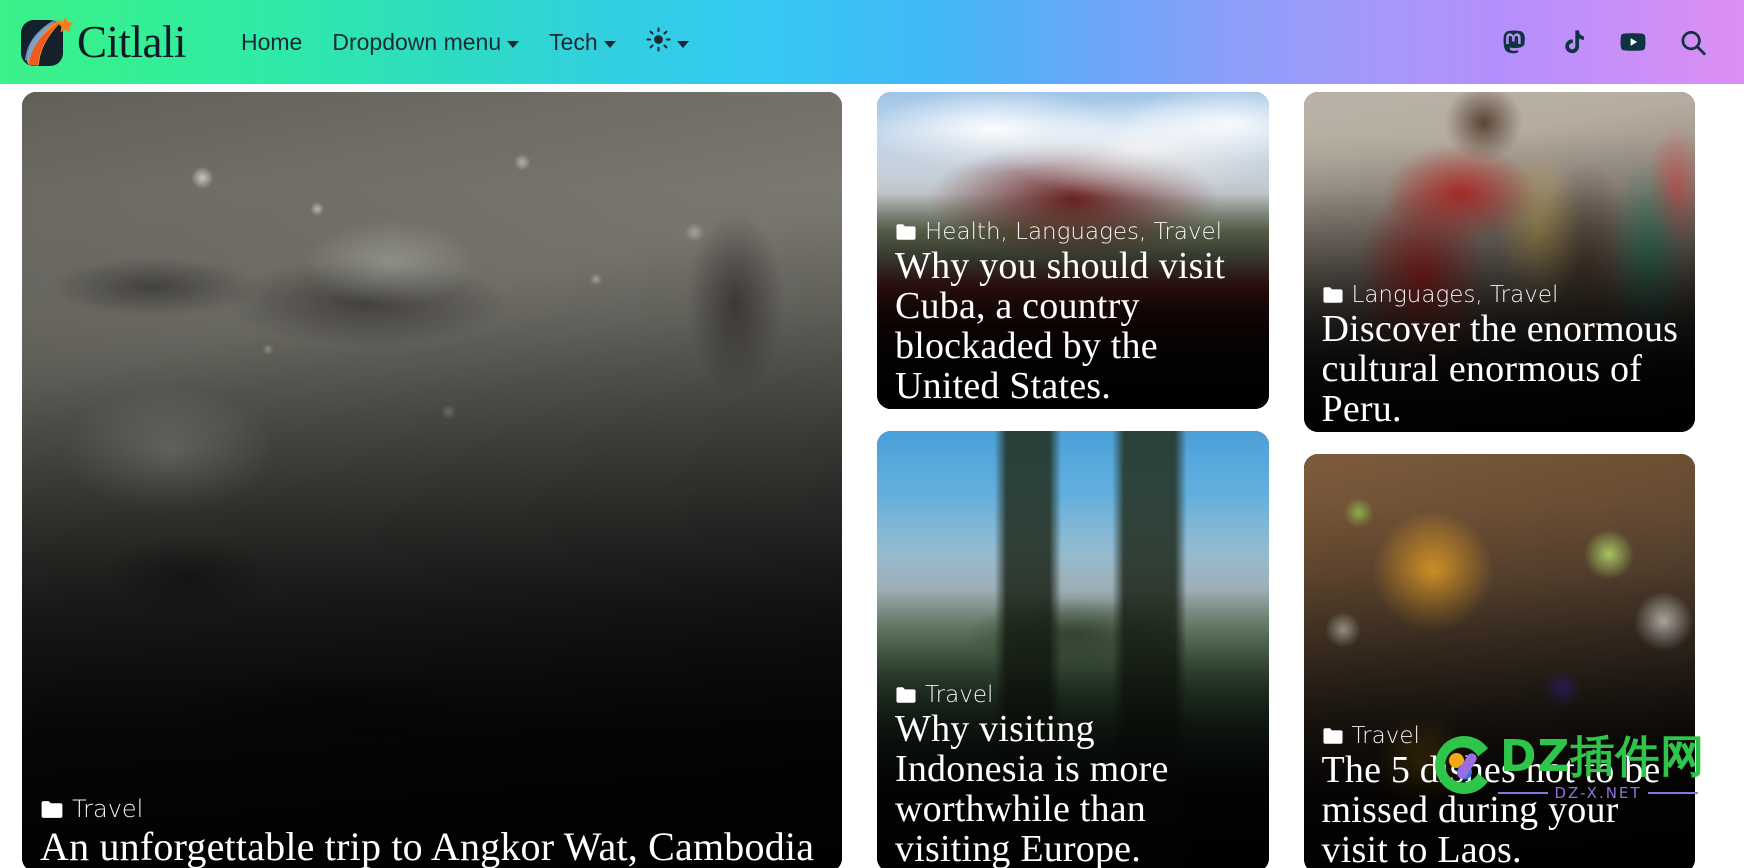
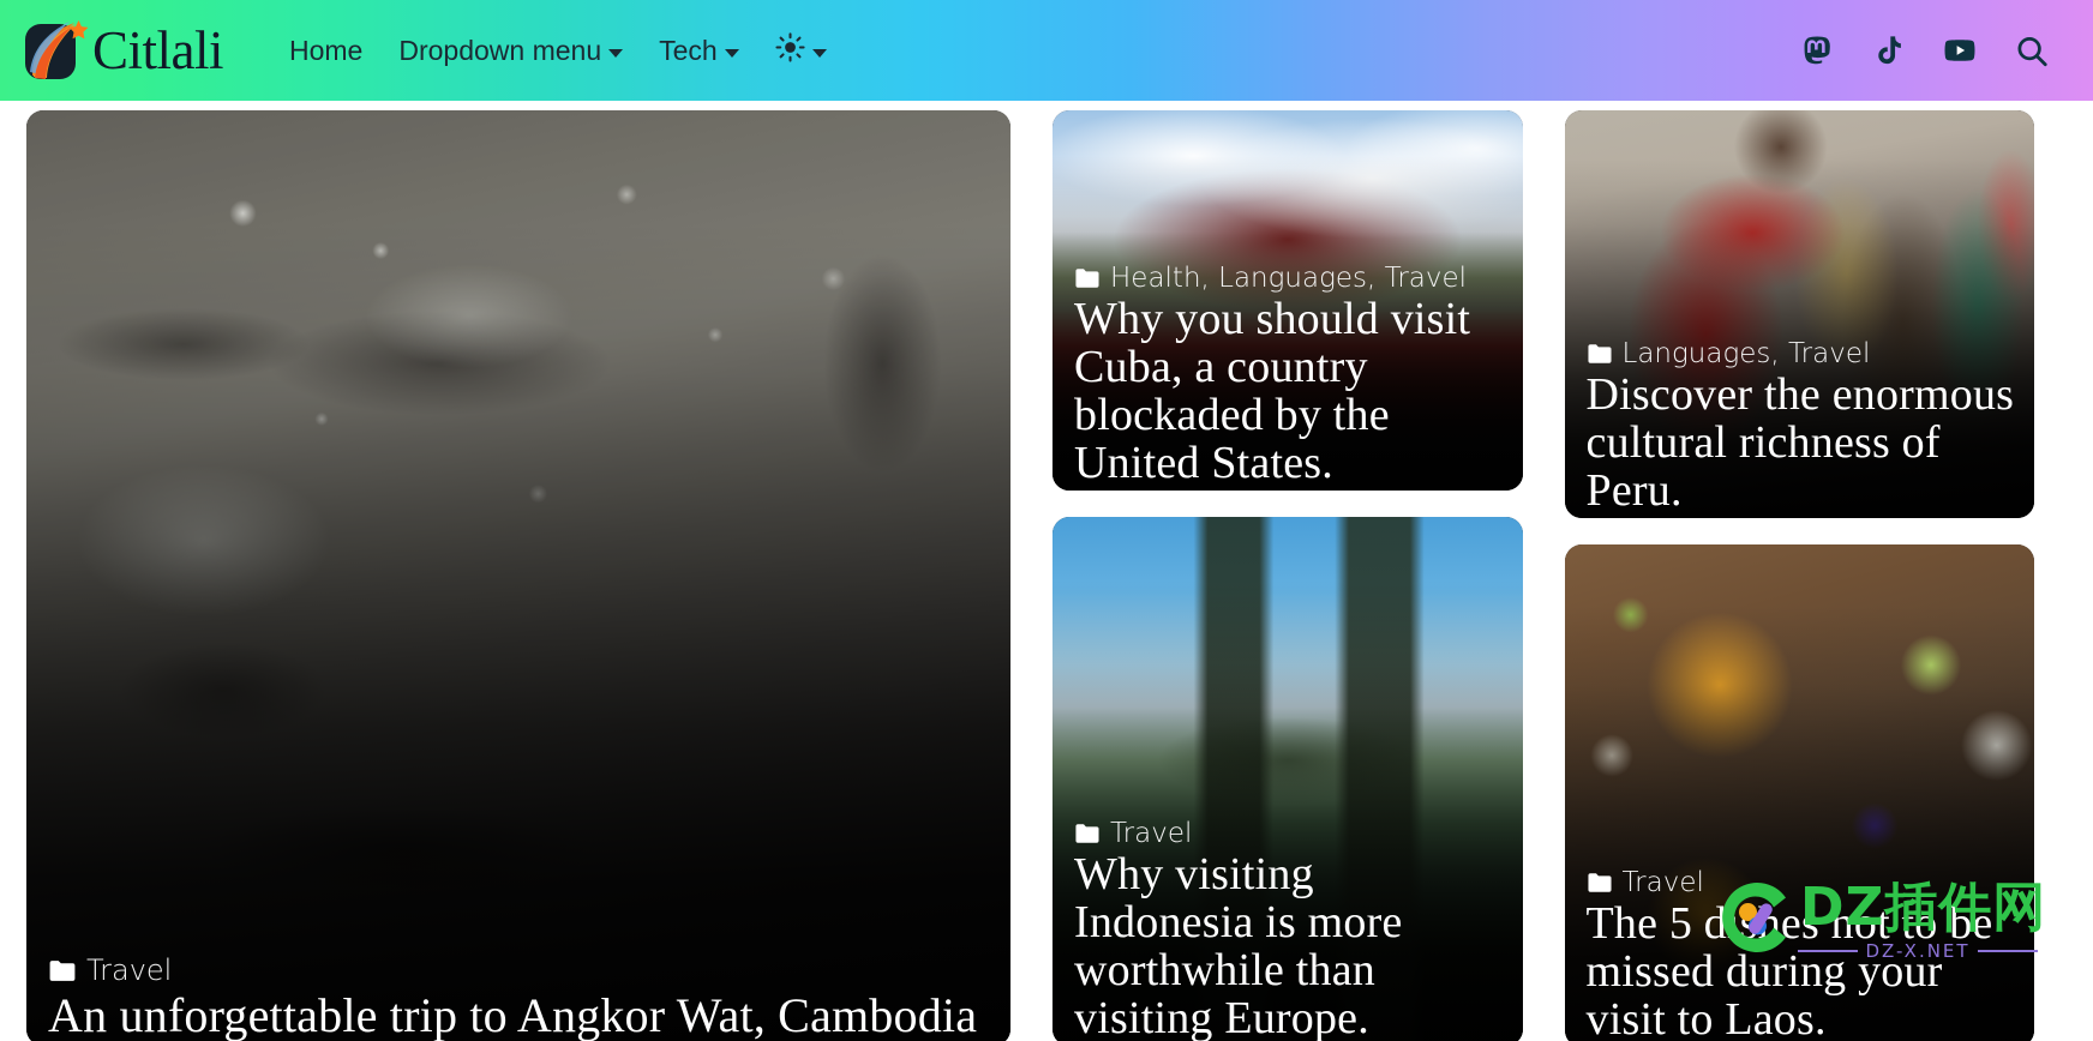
  Citlali
  Home
  Dropdown menu
  Tech
  Travel
  An unforgettable trip to Angkor Wat, Cambodia
  Health, Languages, Travel
  Why you should visit Cuba, a country blockaded by the United States.
  Travel
  Why visiting Indonesia is more worthwhile than visiting Europe.
  Languages, Travel
- Discover the enormous cultural enormous of Peru.
+ Discover the enormous cultural richness of Peru.
  Travel
  The 5 dhes not to be missed during your visit to Laos.
  DZ插件网
  DZ-X.NET
